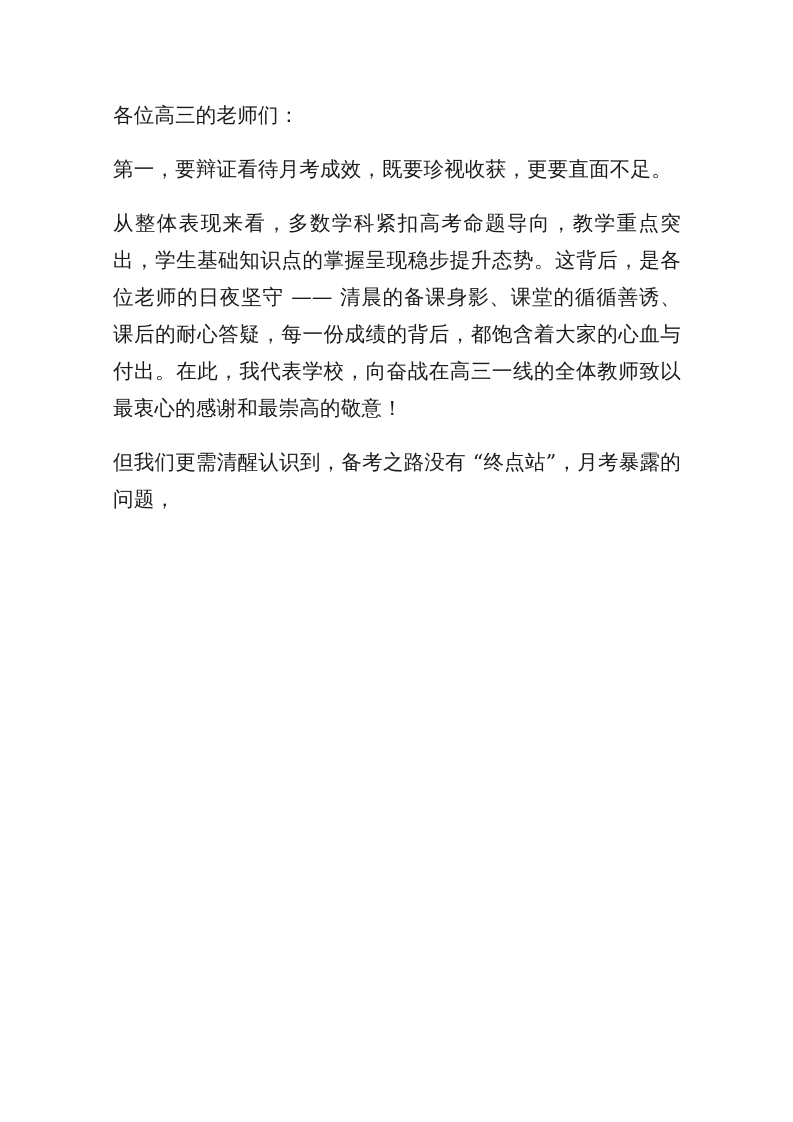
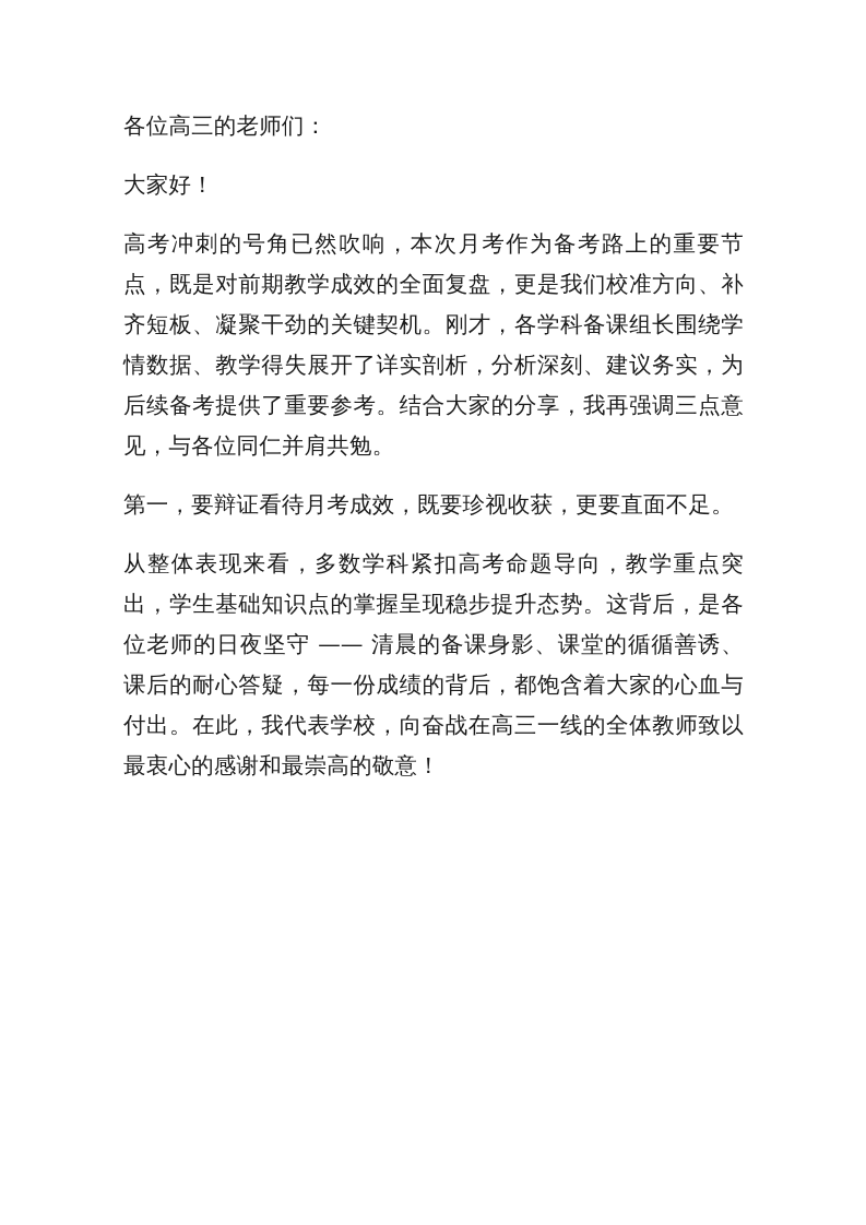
  各位高三的老师们：
+ 大家好！
+ 高考冲刺的号角已然吹响，本次月考作为备考路上的重要节点，既是对前期教学成效的全面复盘，更是我们校准方向、补齐短板、凝聚干劲的关键契机。刚才，各学科备课组长围绕学情数据、教学得失展开了详实剖析，分析深刻、建议务实，为后续备考提供了重要参考。结合大家的分享，我再强调三点意见，与各位同仁并肩共勉。
  第一，要辩证看待月考成效，既要珍视收获，更要直面不足。
  从整体表现来看，多数学科紧扣高考命题导向，教学重点突出，学生基础知识点的掌握呈现稳步提升态势。这背后，是各位老师的日夜坚守 —— 清晨的备课身影、课堂的循循善诱、课后的耐心答疑，每一份成绩的背后，都饱含着大家的心血与付出。在此，我代表学校，向奋战在高三一线的全体教师致以最衷心的感谢和最崇高的敬意！
- 但我们更需清醒认识到，备考之路没有 “终点站”，月考暴露的问题，
